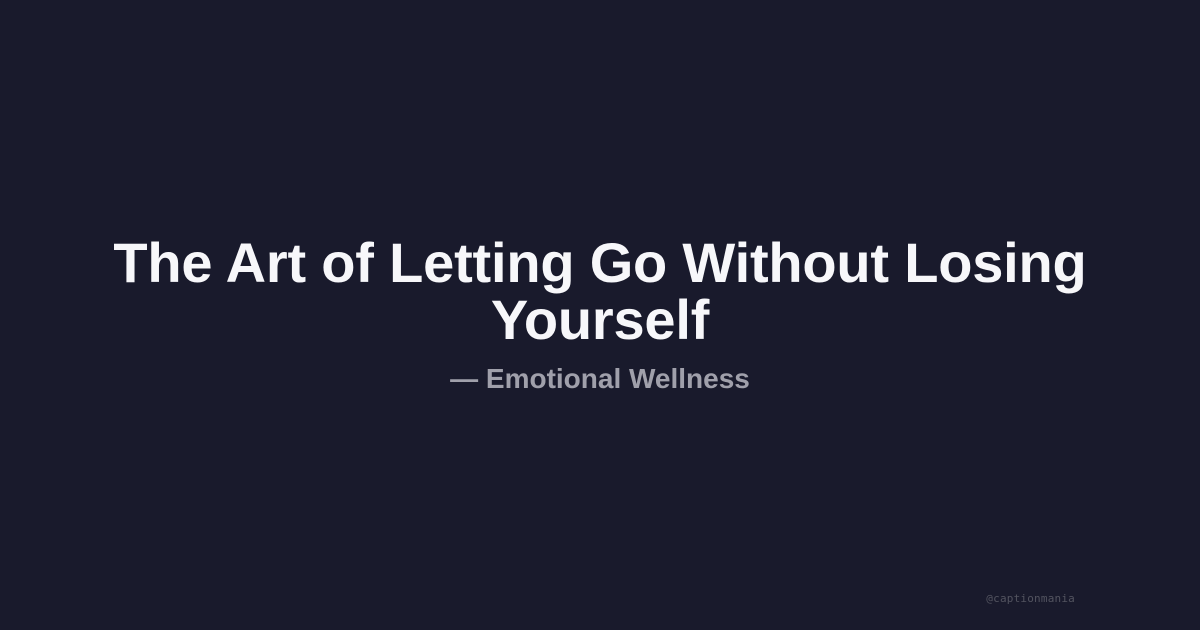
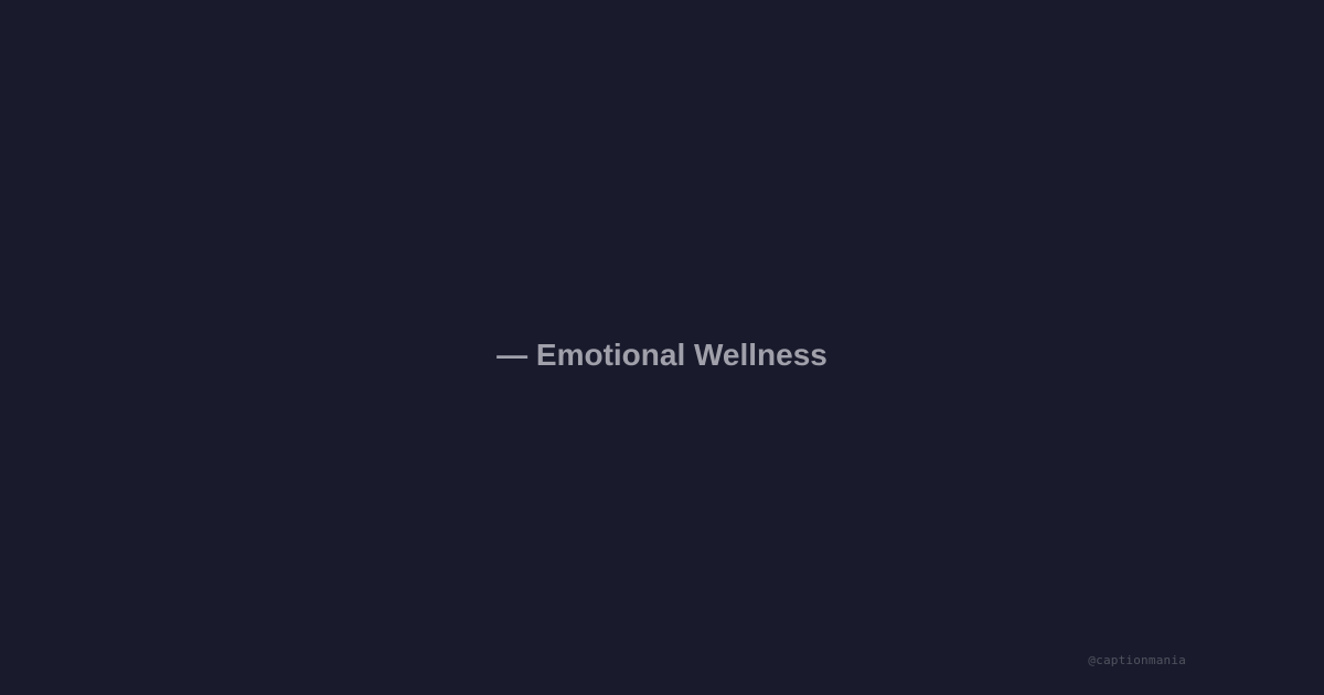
- The Art of Letting Go Without Losing Yourself
  — Emotional Wellness
  @captionmania
